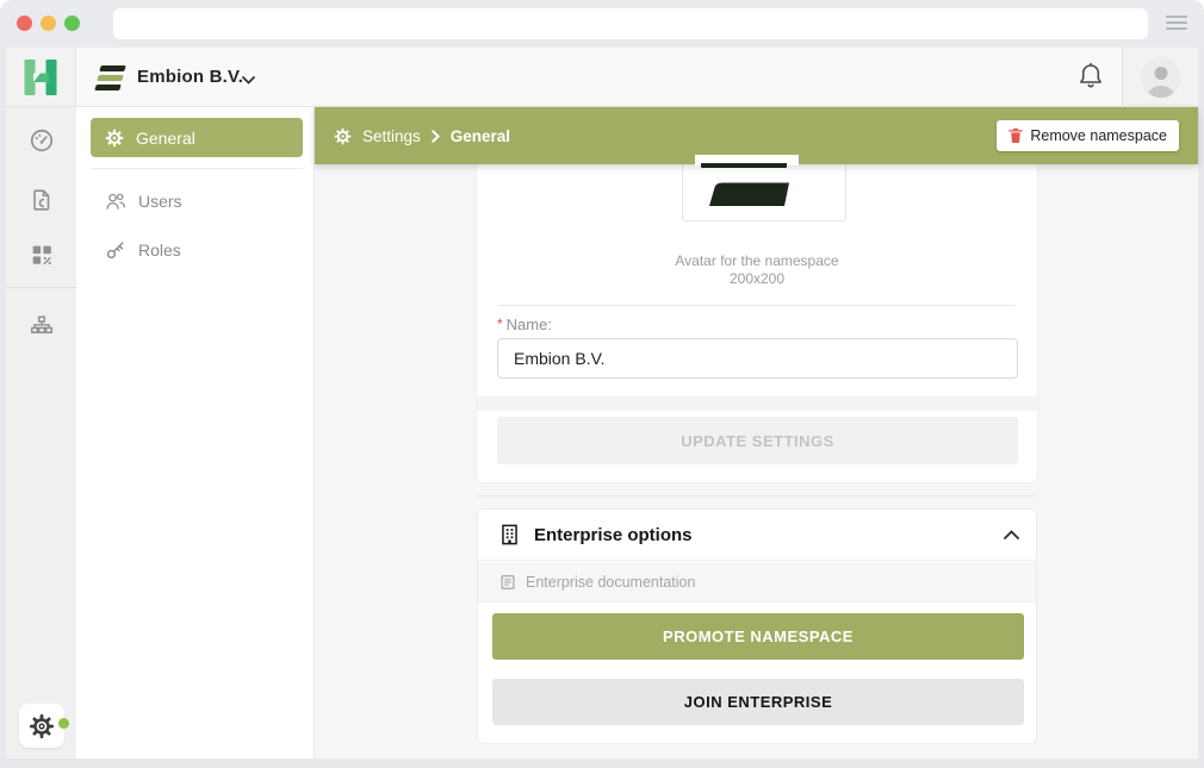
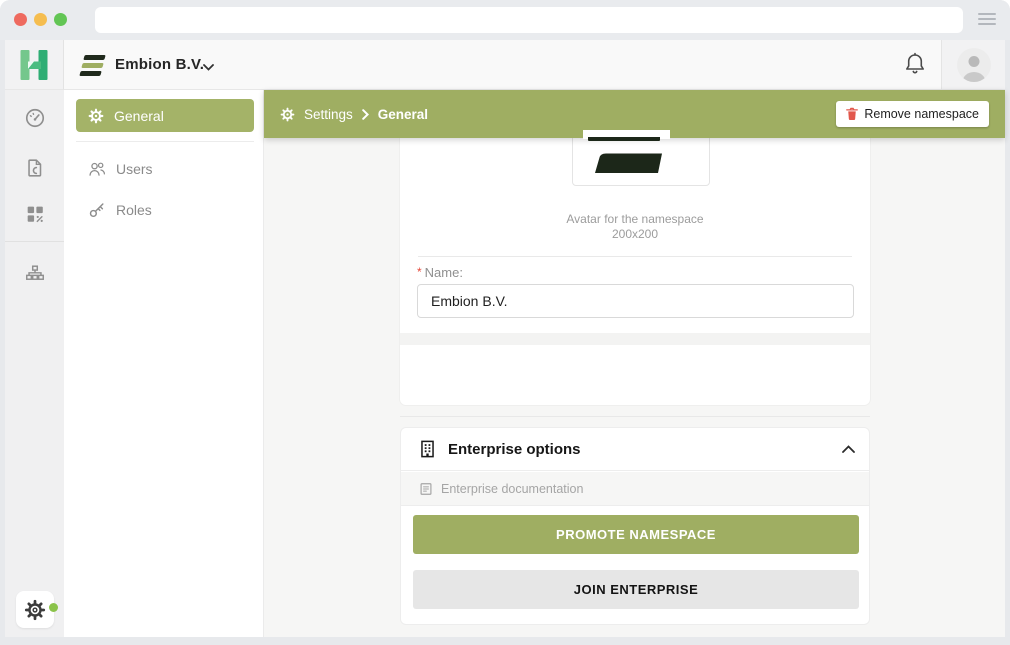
  Embion B.V.
  General
  Users
  Roles
  Avatar for the namespace
  200x200
  * Name:
  Embion B.V.
- UPDATE SETTINGS
  Enterprise options
  Enterprise documentation
  PROMOTE NAMESPACE
  JOIN ENTERPRISE
  Settings
  General
  Remove namespace
